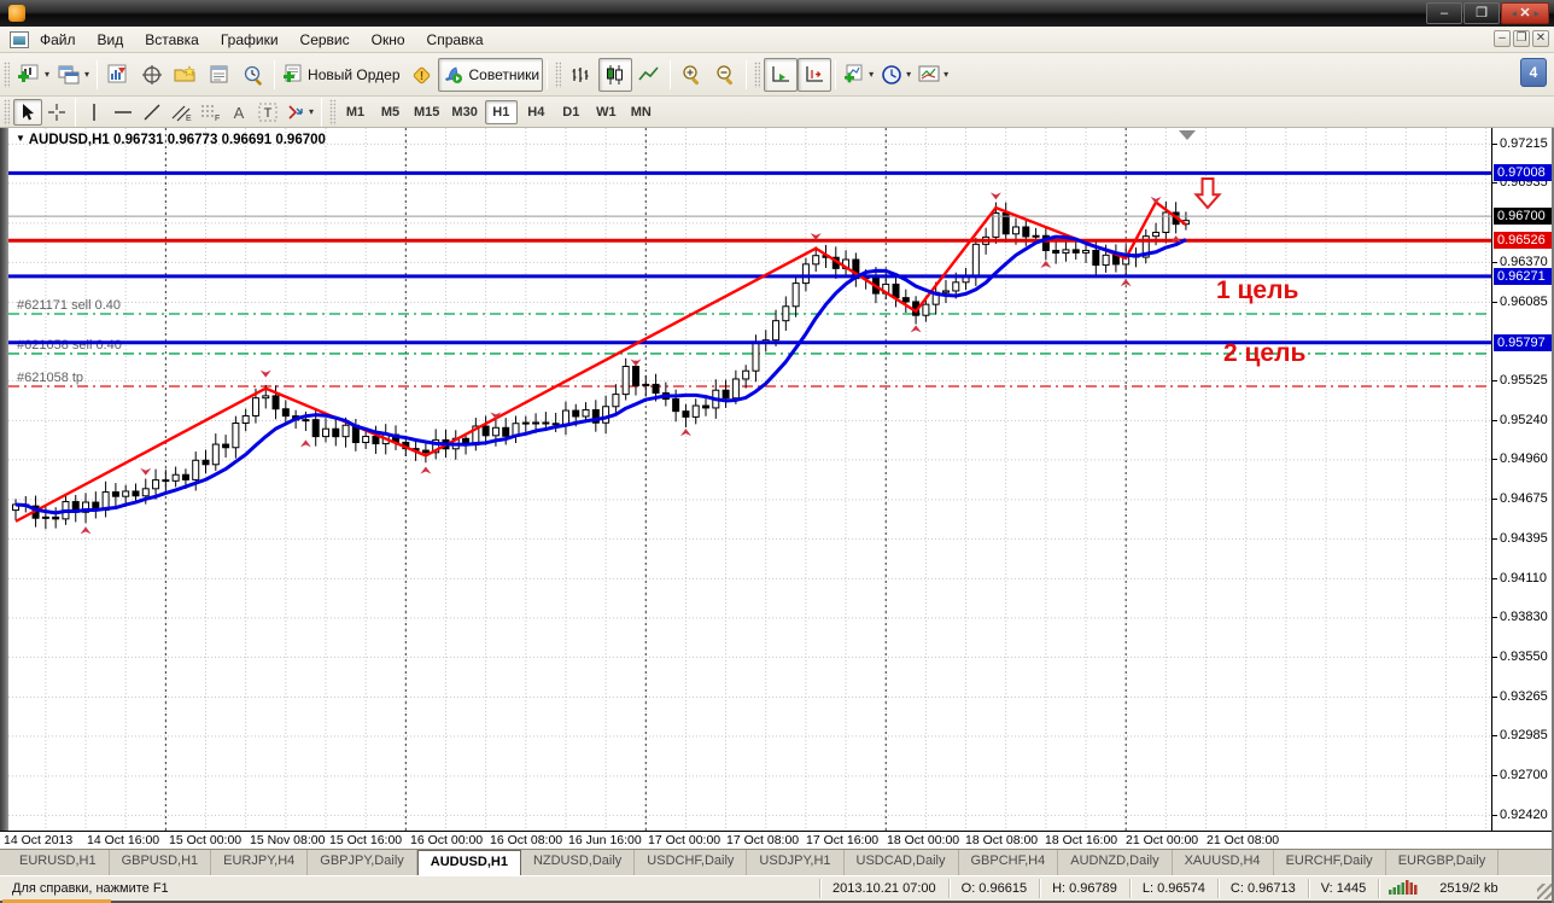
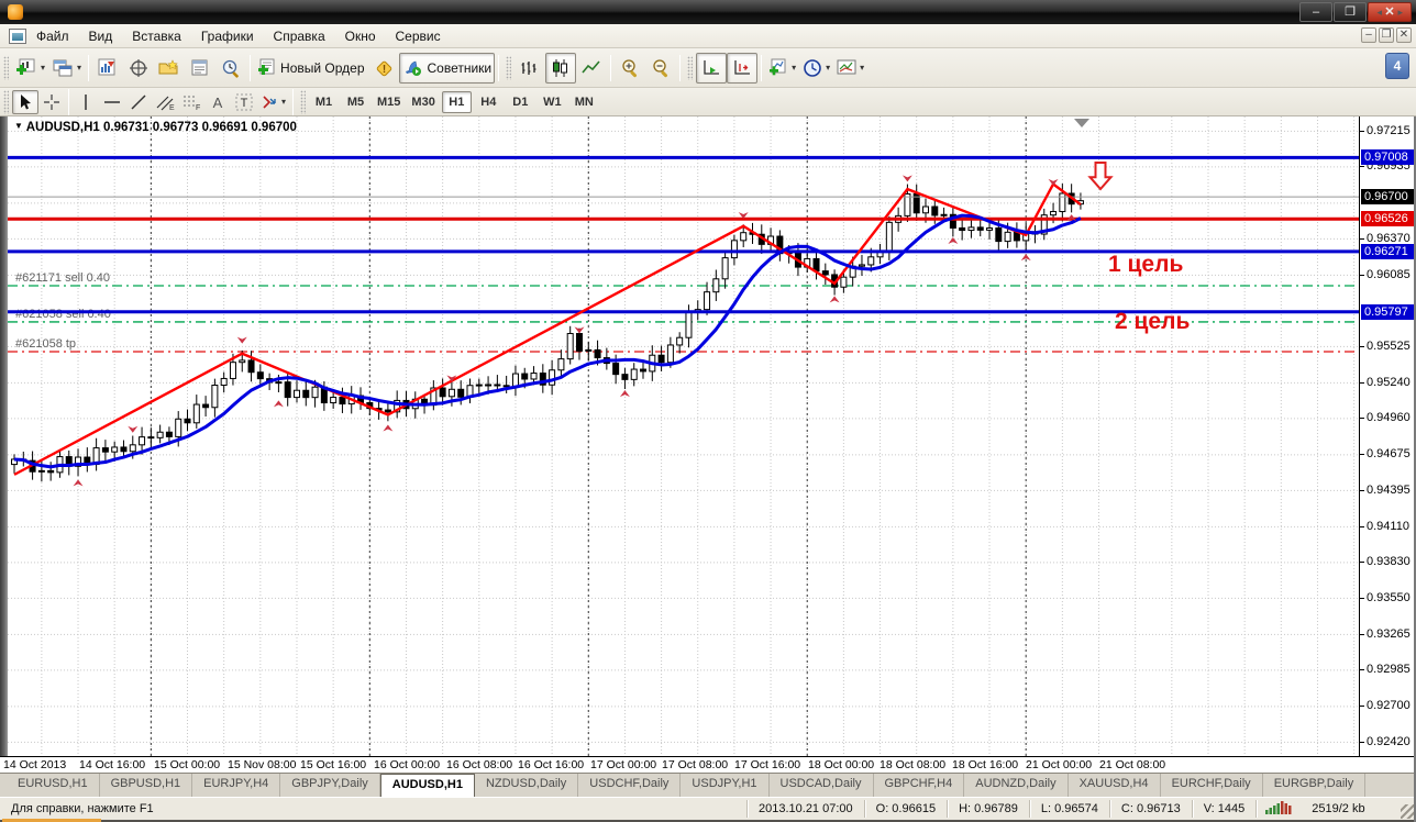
  –
  ❐
  ✕
  Файл
  Вид
  Вставка
  Графики
- Сервис
+ Справка
  Окно
- Справка
+ Сервис
  –
  ❐
  ✕
  ▾
  ▾
  Новый Ордер
  !
  Советники
  ▾
  ▾
  ▾
  4
  A
  T
  ▾
  M1
  M5
  M15
  M30
  H1
  H4
  D1
  W1
  MN
  #621171 sell 0.40
  #621058 sell 0.40
  #621058 tp
  1 цель
  2 цель
  ▼ AUDUSD,H1 0.96731 0.96773 0.96691 0.96700
  0.97215
  0.96935
  0.96370
  0.96085
  0.95525
  0.95240
  0.94960
  0.94675
  0.94395
  0.94110
  0.93830
  0.93550
  0.93265
  0.92985
  0.92700
  0.92420
  0.97008
  0.96700
  0.96526
  0.96271
  0.95797
  14 Oct 2013
  14 Oct 16:00
  15 Oct 00:00
  15 Nov 08:00
  15 Oct 16:00
  16 Oct 00:00
  16 Oct 08:00
- 16 Jun 16:00
+ 16 Oct 16:00
  17 Oct 00:00
  17 Oct 08:00
  17 Oct 16:00
  18 Oct 00:00
  18 Oct 08:00
  18 Oct 16:00
  21 Oct 00:00
  21 Oct 08:00
  EURUSD,H1
  GBPUSD,H1
  EURJPY,H4
  GBPJPY,Daily
  AUDUSD,H1
  NZDUSD,Daily
  USDCHF,Daily
  USDJPY,H1
  USDCAD,Daily
  GBPCHF,H4
  AUDNZD,Daily
  XAUUSD,H4
  EURCHF,Daily
  EURGBP,Daily
  ◂ ▸
  Для справки, нажмите F1
  2013.10.21 07:00
  O: 0.96615
  H: 0.96789
  L: 0.96574
  C: 0.96713
  V: 1445
  2519/2 kb
